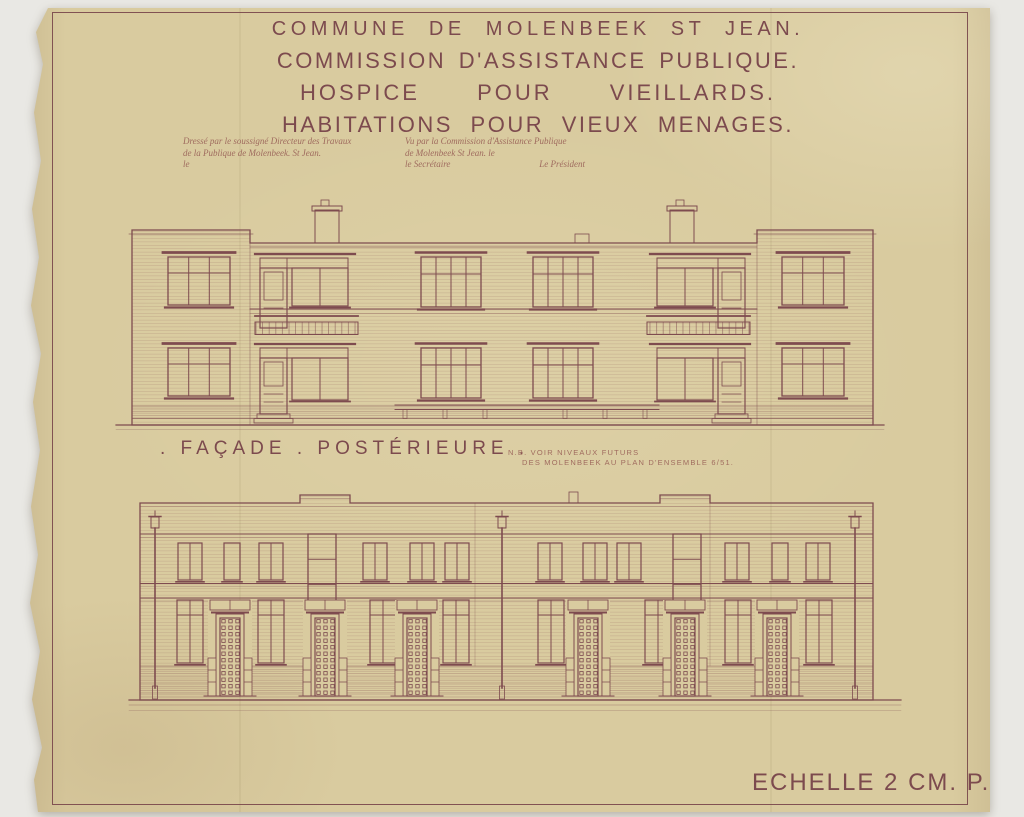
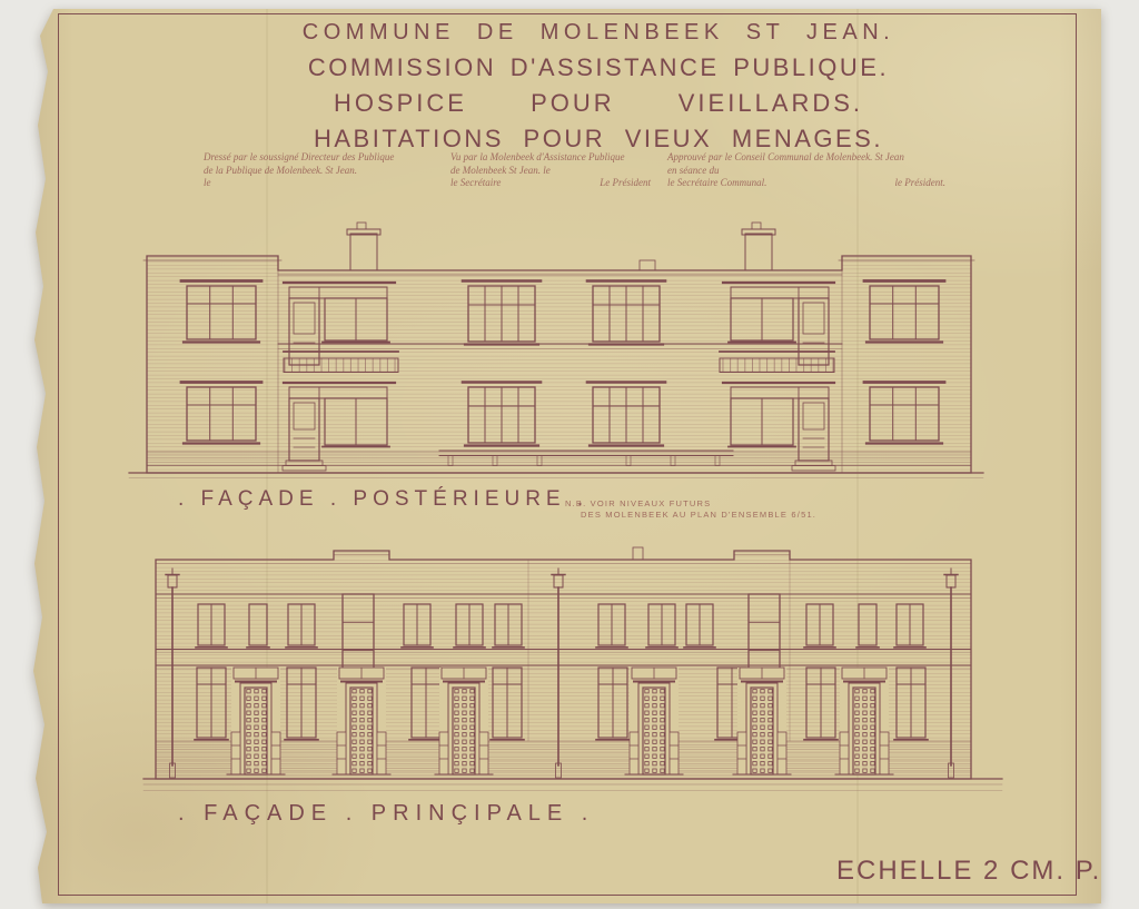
  COMMUNE DE MOLENBEEK ST JEAN.
  COMMISSION D'ASSISTANCE PUBLIQUE.
  HOSPICE POUR VIEILLARDS.
  HABITATIONS POUR VIEUX MENAGES.
- Dressé par le soussigné Directeur des Travaux
+ Dressé par le soussigné Directeur des Publique
  de la Publique de Molenbeek. St Jean.
  le
- Vu par la Commission d'Assistance Publique
+ Vu par la Molenbeek d'Assistance Publique
  de Molenbeek St Jean. le
  le Secrétaire
  Le Président
+ Approuvé par le Conseil Communal de Molenbeek. St Jean
+ en séance du
+ le Secrétaire Communal.
+ le Président.
  . FAÇADE . POSTÉRIEURE .
  N.B. VOIR NIVEAUX FUTURS
  DES MOLENBEEK AU PLAN D'ENSEMBLE 6/51.
+ . FAÇADE . PRINÇIPALE .
  ECHELLE 2 CM. P.
